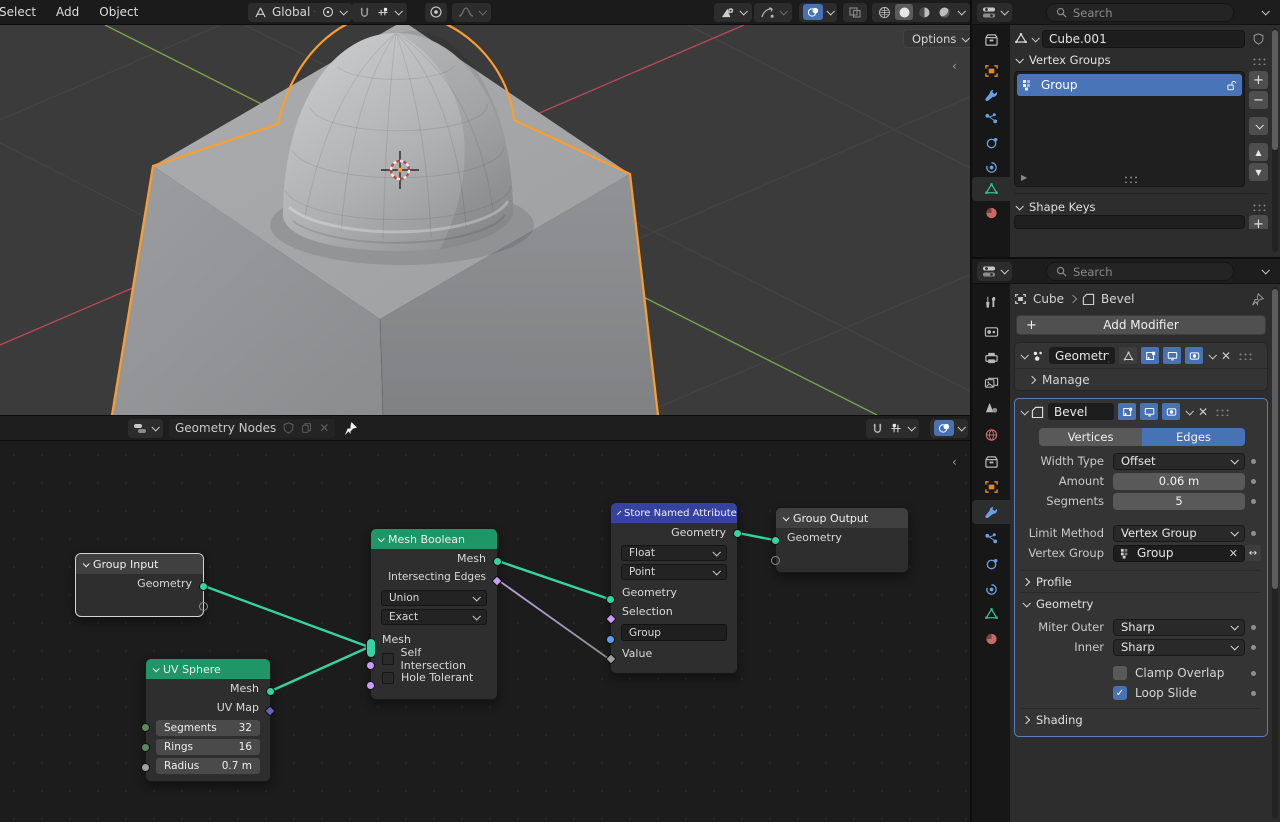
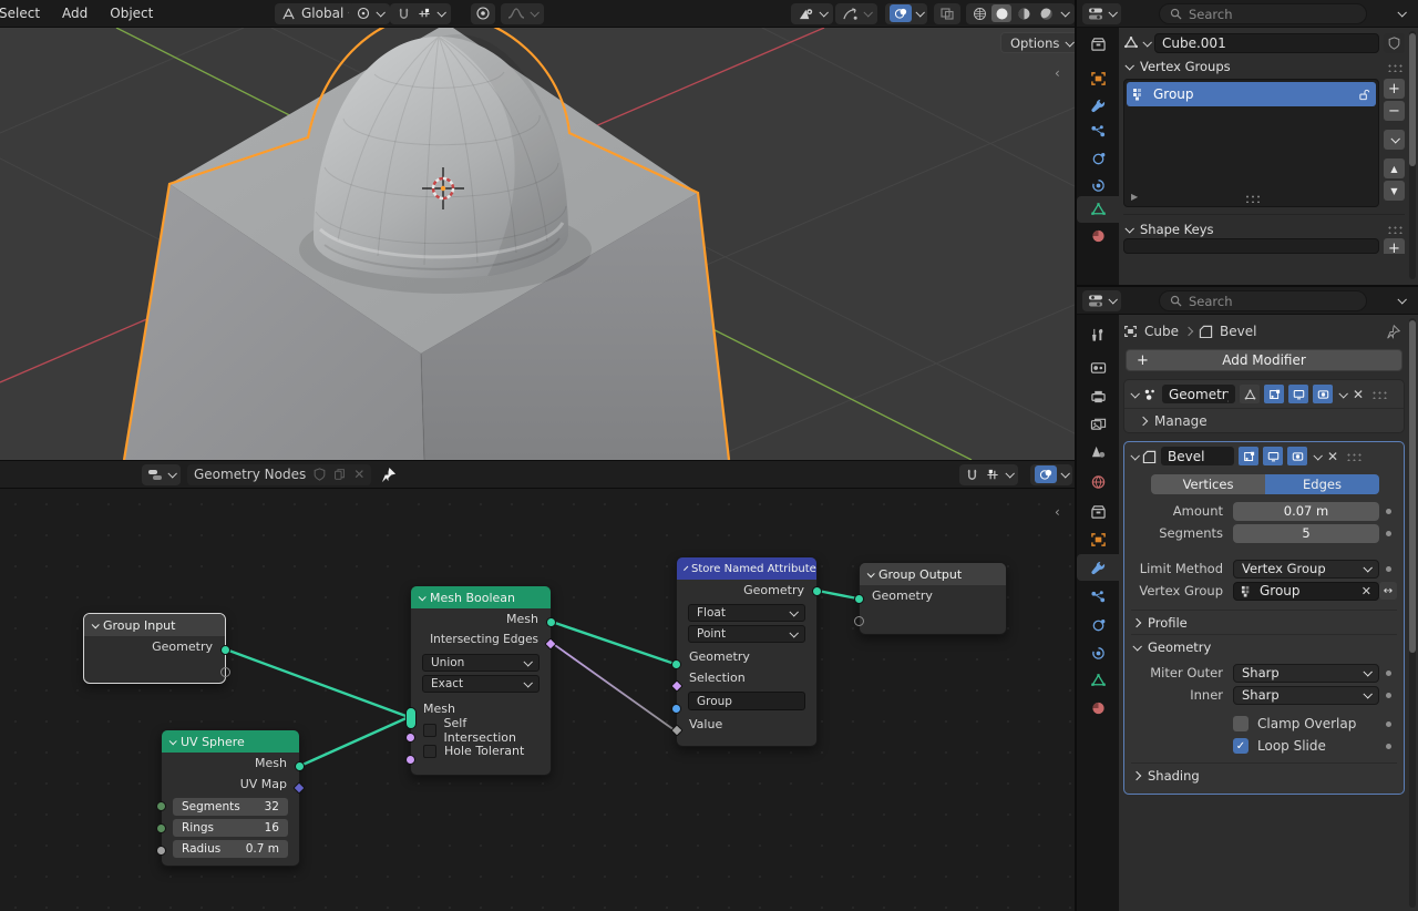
  Select
  Add
  Object
  Global
  Options
  ‹
  Geometry Nodes
  ✕
  Group Input
  Geometry
  Mesh Boolean
  Mesh
  Intersecting Edges
  Union
  Exact
  Mesh
  Self Intersection
  Hole Tolerant
  UV Sphere
  Mesh
  UV Map
  Segments
  32
  Rings
  16
  Radius
  0.7 m
  Store Named Attribute
  Geometry
  Float
  Point
  Geometry
  Selection
  Group
  Value
  Group Output
  Geometry
  ‹
  Search
  Cube.001
  Vertex Groups
  Group
  ▶
  +
  −
  ▲
  ▼
  Shape Keys
  +
  Search
  Cube
  Bevel
  +
  Add Modifier
  ✕
  Manage
  Bevel
  ✕
  Vertices
  Edges
- Width Type
- Offset
  Amount
- 0.06 m
+ 0.07 m
  Segments
  5
  Limit Method
  Vertex Group
  Vertex Group
  Group
  ✕
  ↔
  Profile
  Geometry
  Miter Outer
  Sharp
  Inner
  Sharp
  Clamp Overlap
  ✓
  Loop Slide
  Shading
